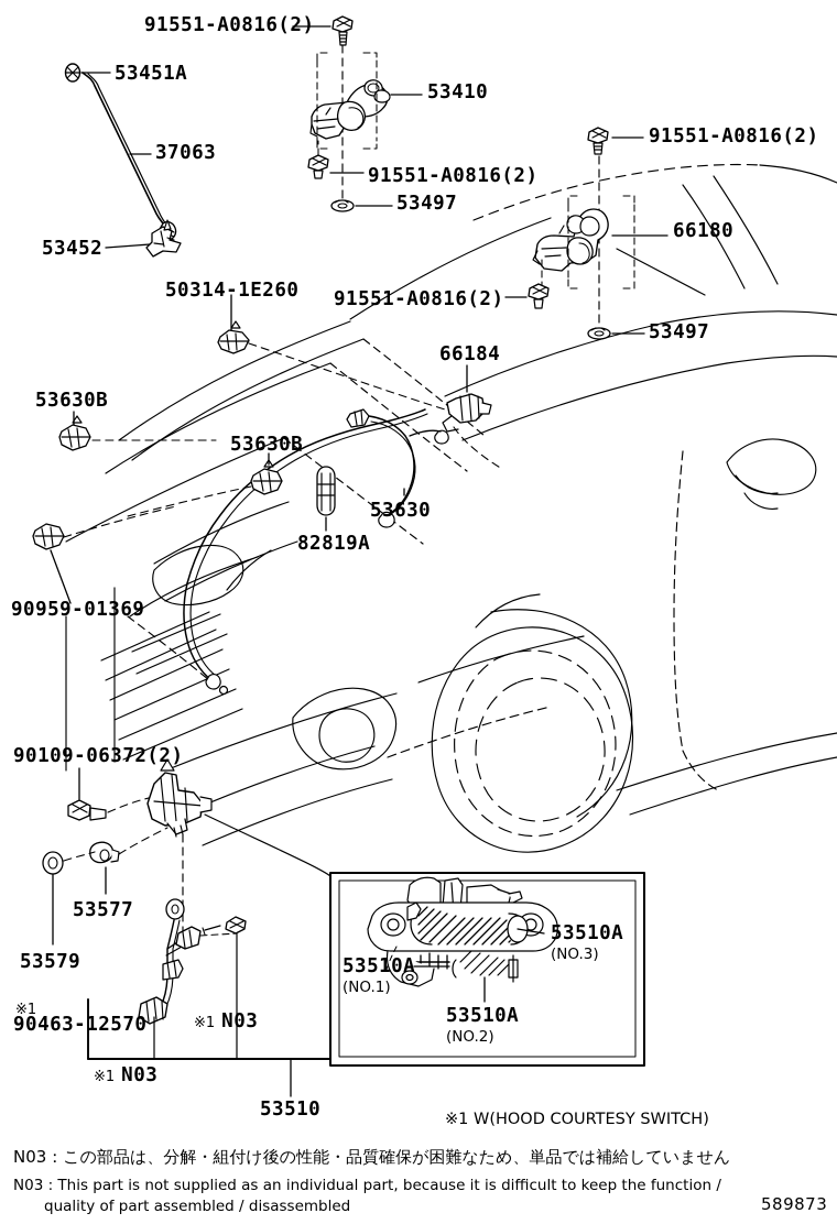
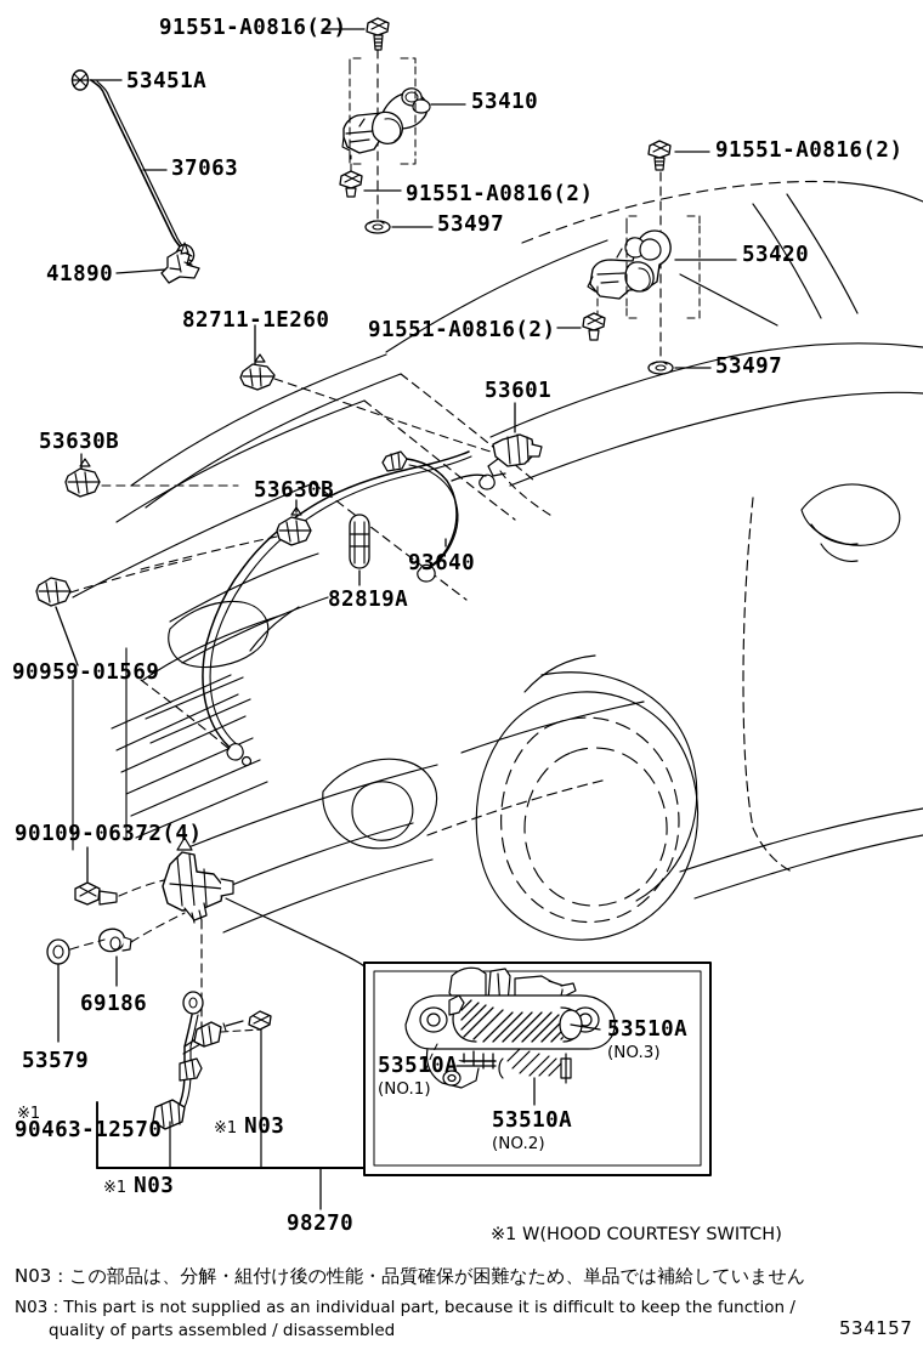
  91551-A0816(2)
  53451A
  53410
  37063
  91551-A0816(2)
  91551-A0816(2)
  53497
- 66180
+ 53420
- 53452
+ 41890
- 50314-1E260
+ 82711-1E260
  91551-A0816(2)
  53497
- 66184
+ 53601
  53630B
  53630B
- 53630
+ 93640
  82819A
- 90959-01369
+ 90959-01569
- 90109-06372(2)
+ 90109-06372(4)
- 53577
+ 69186
  53579
  90463-12570
- 53510
+ 98270
  53510A
  (NO.3)
  53510A
  (NO.1)
  53510A
  (NO.2)
  ※1 N03
  ※1 N03
  ※1
  ※1 W(HOOD COURTESY SWITCH)
  N03：この部品は、分解・組付け後の性能・品質確保が困難なため、単品では補給していません
  N03 : This part is not supplied as an individual part, because it is difficult to keep the function /
- quality of part assembled / disassembled
+ quality of parts assembled / disassembled
- 589873
+ 534157
